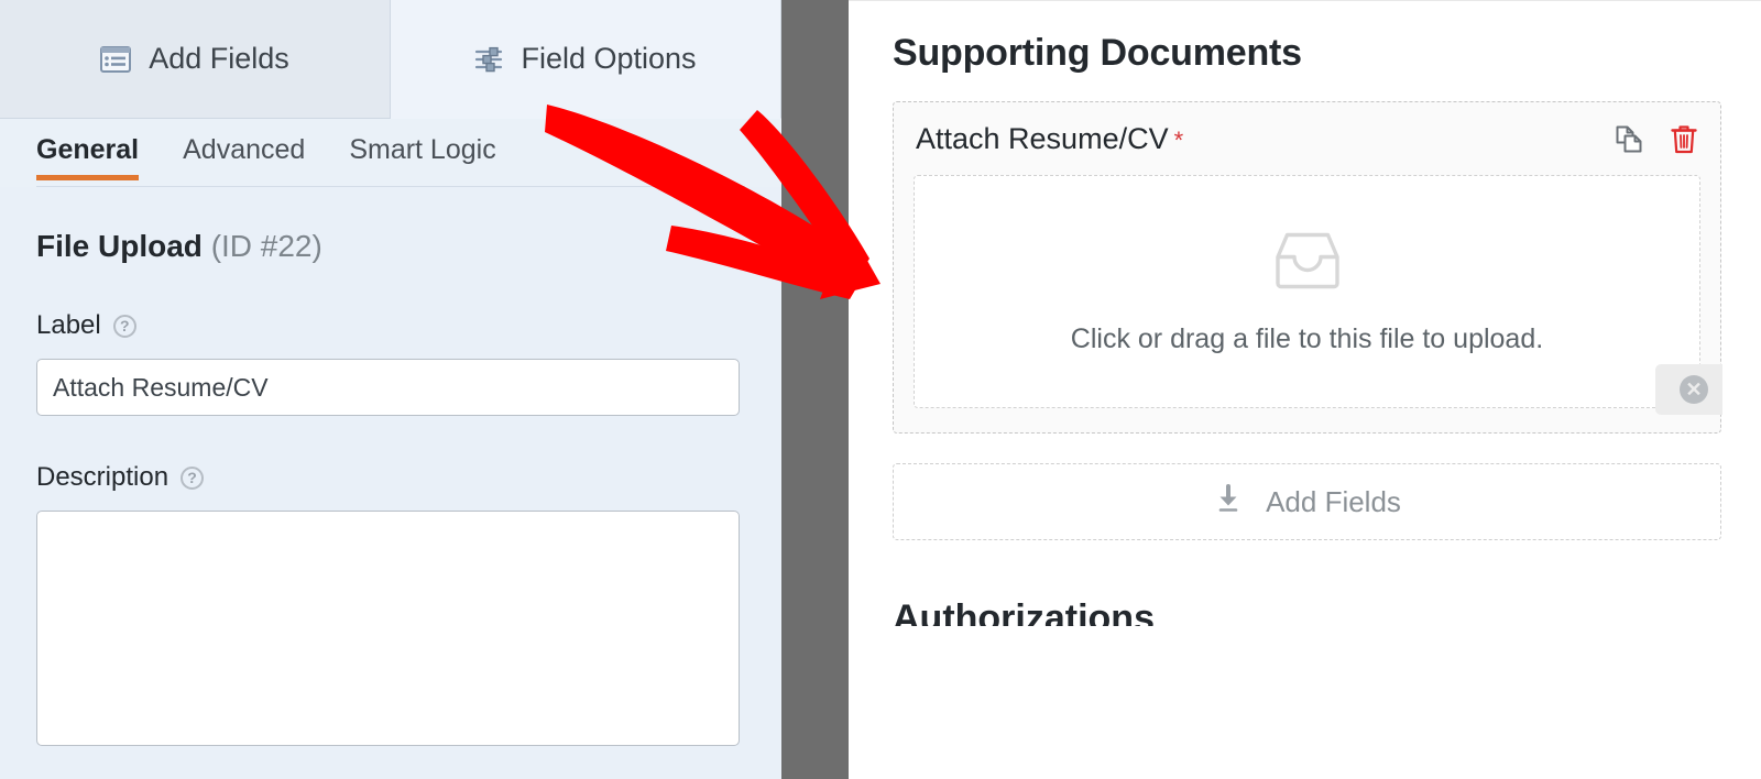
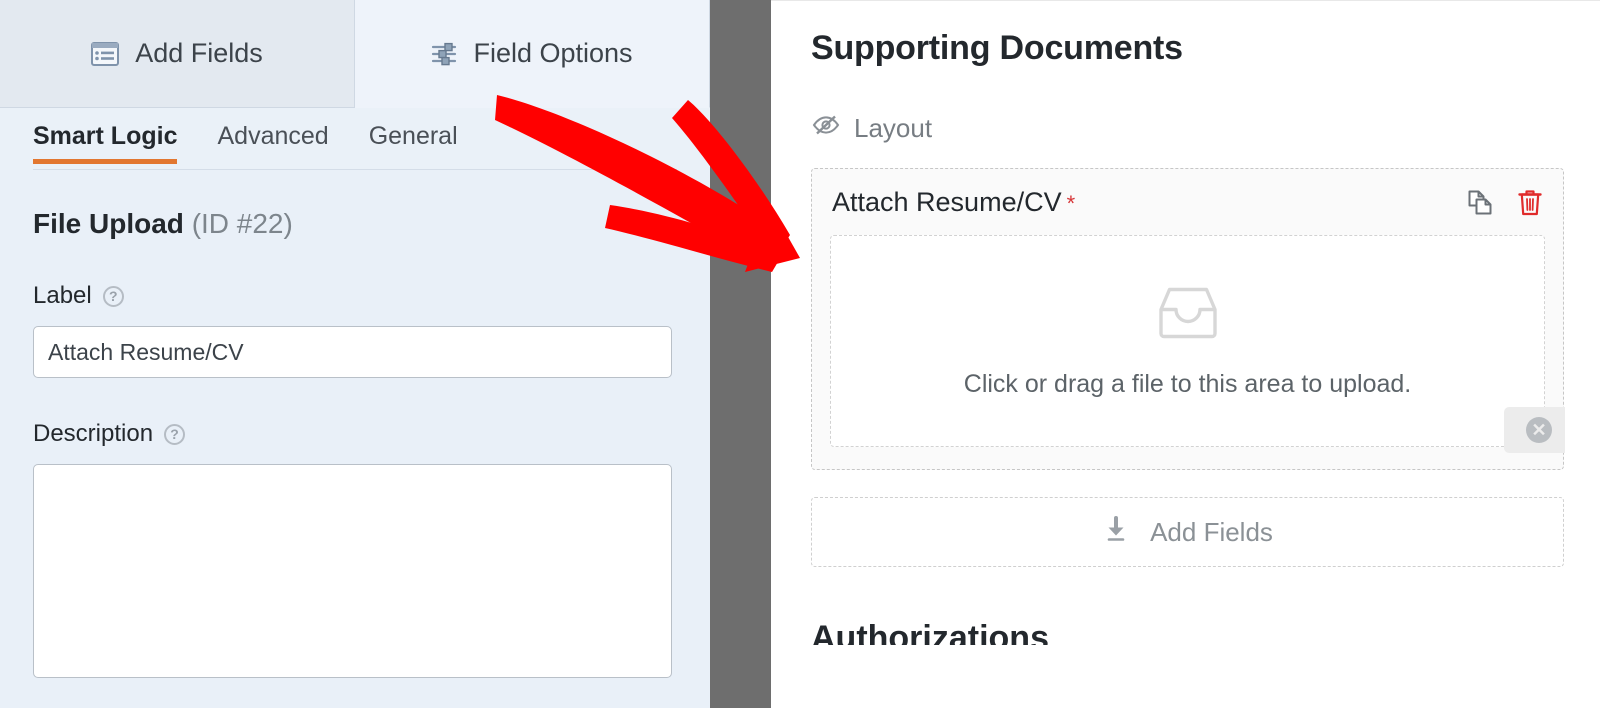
  Add Fields
  Field Options
- General
+ Smart Logic
  Advanced
- Smart Logic
+ General
  File Upload (ID #22)
  Label
  ?
  Attach Resume/CV
  Description
  ?
  Supporting Documents
+ Layout
  Attach Resume/CV *
- Click or drag a file to this file to upload.
+ Click or drag a file to this area to upload.
  ✕
  Add Fields
  Authorizations
